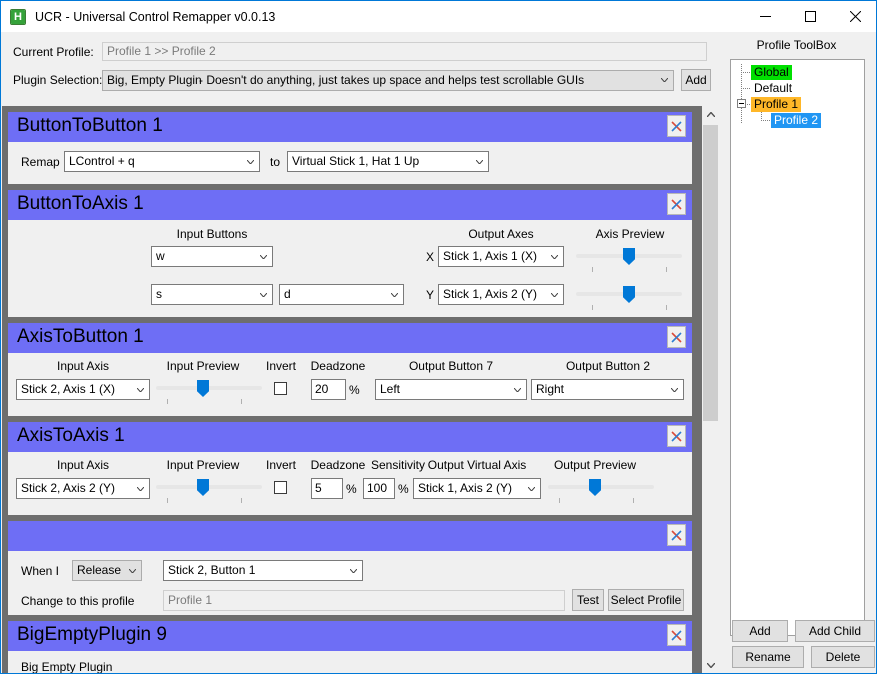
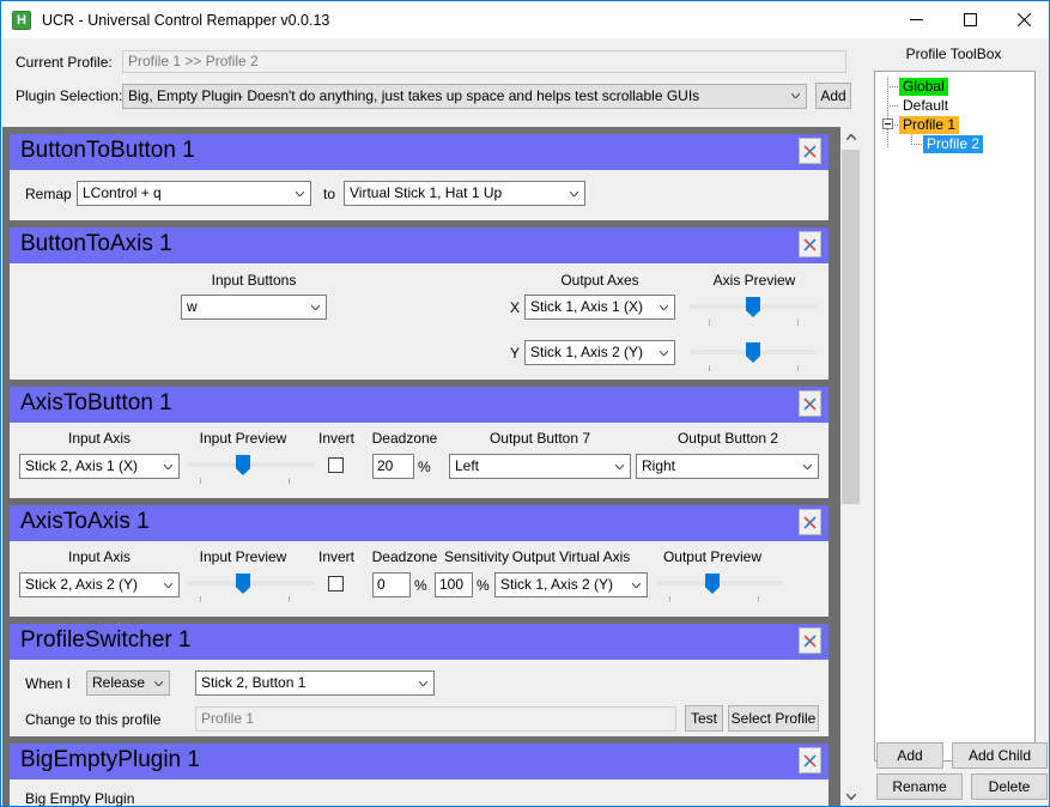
  H
  UCR - Universal Control Remapper v0.0.13
  Current Profile:
  Profile 1 >> Profile 2
  Plugin Selection:
  Big, Empty Plugin- Doesn't do anything, just takes up space and helps test scrollable GUIs
  Add
  ButtonToButton 1
  Remap
  LControl + q
  to
  Virtual Stick 1, Hat 1 Up
  ButtonToAxis 1
  Input Buttons
  Output Axes
  Axis Preview
  w
- s
- d
  X
  Stick 1, Axis 1 (X)
  Y
  Stick 1, Axis 2 (Y)
  AxisToButton 1
  Input Axis
  Input Preview
  Invert
  Deadzone
  Output Button 7
  Output Button 2
  Stick 2, Axis 1 (X)
  20
  %
  Left
  Right
  AxisToAxis 1
  Input Axis
  Input Preview
  Invert
  Deadzone
  Sensitivity
  Output Virtual Axis
  Output Preview
  Stick 2, Axis 2 (Y)
- 5
+ 0
  %
  100
  %
  Stick 1, Axis 2 (Y)
+ ProfileSwitcher 1
  When I
  Release
  Stick 2, Button 1
  Change to this profile
  Profile 1
  Test
  Select Profile
- BigEmptyPlugin 9
+ BigEmptyPlugin 1
  Big Empty Plugin
  Profile ToolBox
  Global
  Default
  Profile 1
  Profile 2
  Add
  Add Child
  Rename
  Delete
